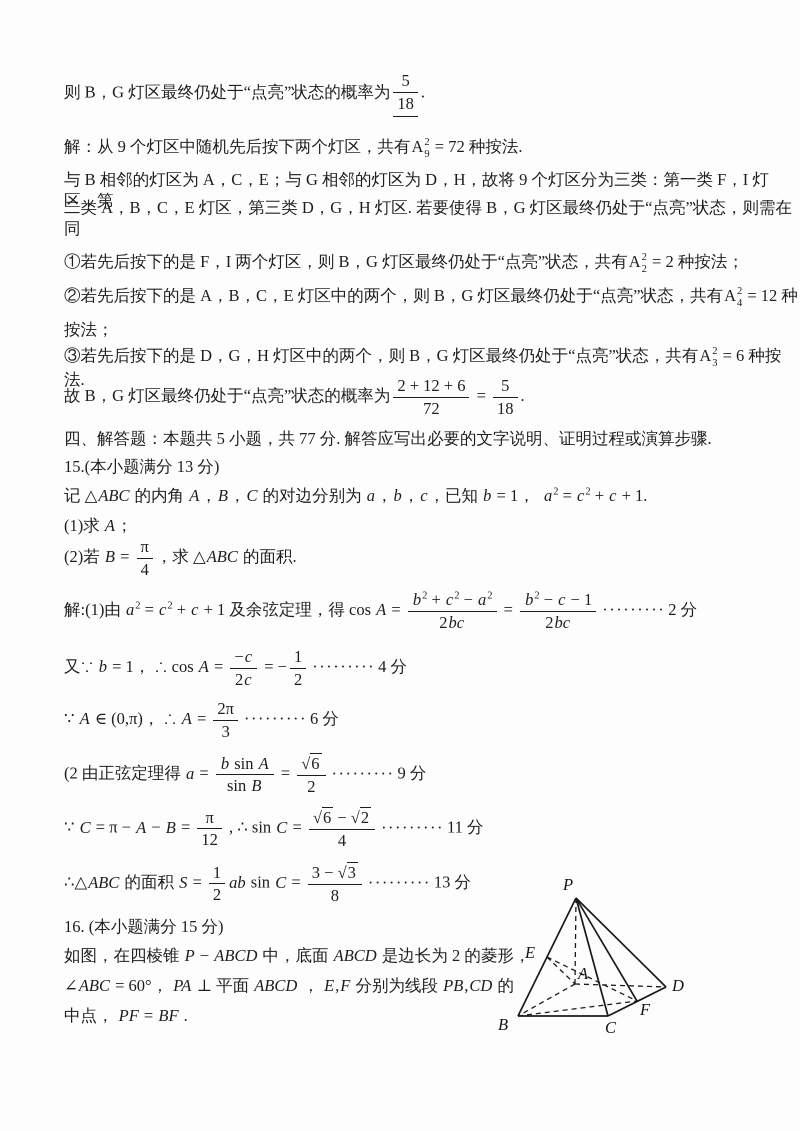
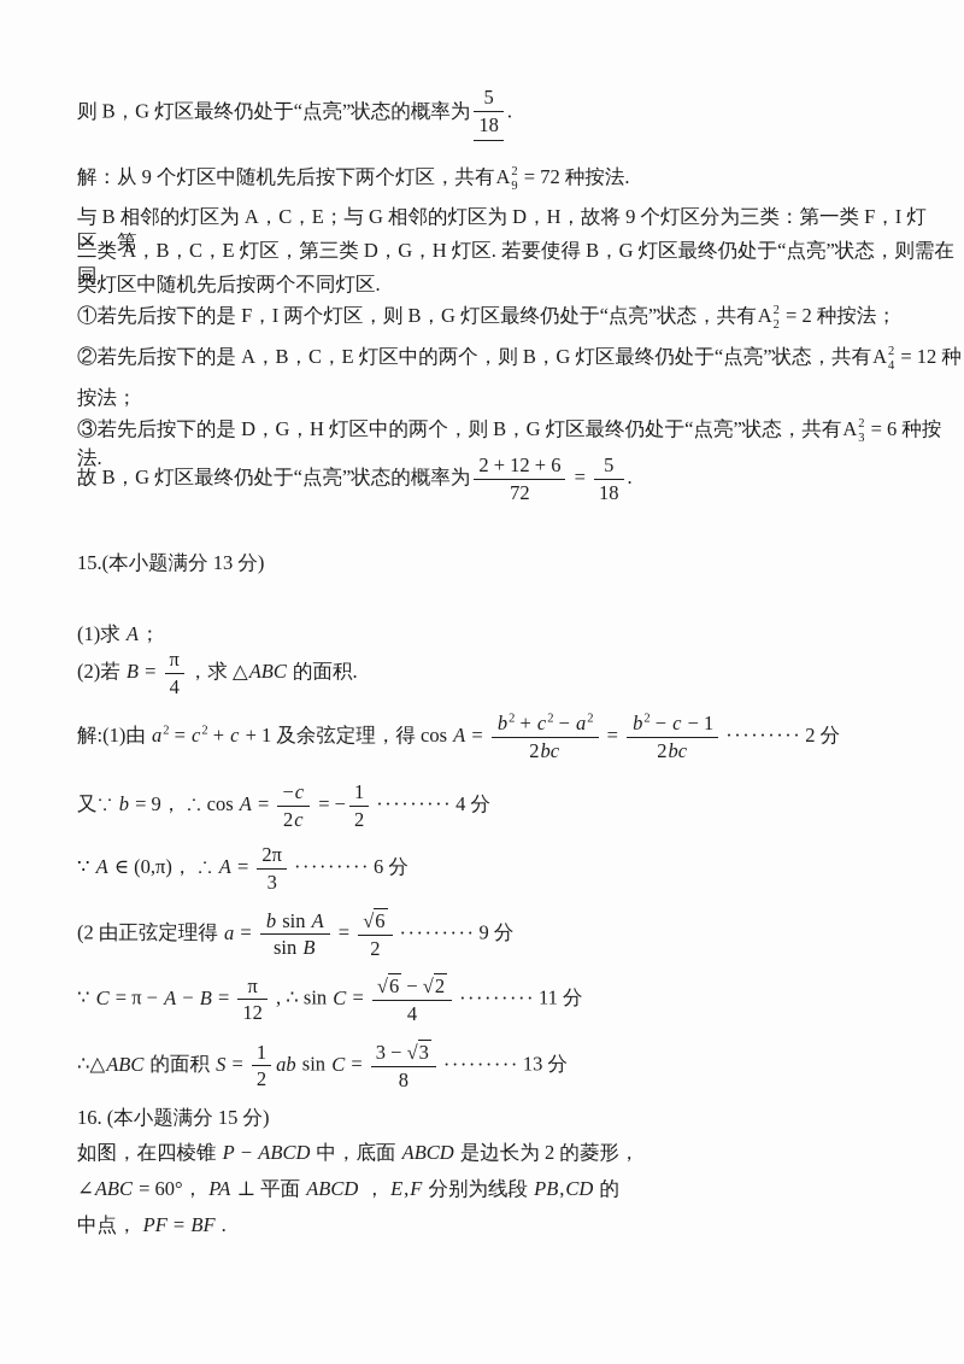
  则 B，G 灯区最终仍处于“点亮”状态的概率为
  5
  18
  .
  解：从 9 个灯区中随机先后按下两个灯区，共有A
  2
  9
  = 72 种按法.
  与 B 相邻的灯区为 A，C，E；与 G 相邻的灯区为 D，H，故将 9 个灯区分为三类：第一类 F，I 灯区，第
  二类 A，B，C，E 灯区，第三类 D，G，H 灯区. 若要使得 B，G 灯区最终仍处于“点亮”状态，则需在同
+ 类灯区中随机先后按两个不同灯区.
  ①若先后按下的是 F，I 两个灯区，则 B，G 灯区最终仍处于“点亮”状态，共有A
  2
  2
  = 2 种按法；
  ②若先后按下的是 A，B，C，E 灯区中的两个，则 B，G 灯区最终仍处于“点亮”状态，共有A
  2
  4
  = 12 种
  按法；
  ③若先后按下的是 D，G，H 灯区中的两个，则 B，G 灯区最终仍处于“点亮”状态，共有A
  2
  3
  = 6 种按法.
  故 B，G 灯区最终仍处于“点亮”状态的概率为
  2 + 12 + 6
  72
  =
  5
  18
  .
- 四、解答题：本题共 5 小题，共 77 分. 解答应写出必要的文字说明、证明过程或演算步骤.
  15.(本小题满分 13 分)
- 记 △ABC 的内角 A，B，C 的对边分别为 a，b，c，已知 b = 1， a2 = c2 + c + 1.
  (1)求 A；
  (2)若 B =
  π
  4
  ，求 △ABC 的面积.
  解:(1)由 a2 = c2 + c + 1 及余弦定理，得 cos A =
  b2 + c2 − a2
  2bc
  =
  b2 − c − 1
  2bc
  ········· 2 分
- 又∵ b = 1， ∴ cos A =
+ 又∵ b = 9， ∴ cos A =
  −c
  2c
  = −
  1
  2
  ········· 4 分
  ∵ A ∈ (0,π)， ∴ A =
  2π
  3
  ········· 6 分
  (2 由正弦定理得 a =
  b sin A
  sin B
  =
  √6
  2
  ········· 9 分
  ∵ C = π − A − B =
  π
  12
  , ∴ sin C =
  √6 − √2
  4
  ········· 11 分
  ∴△ABC 的面积 S =
  1
  2
  ab sin C =
  3 − √3
  8
  ········· 13 分
  16. (本小题满分 15 分)
  如图，在四棱锥 P − ABCD 中，底面 ABCD 是边长为 2 的菱形，
  ∠ABC = 60°， PA ⊥ 平面 ABCD ， E,F 分别为线段 PB,CD 的
  中点， PF = BF .
- P
- E
- A
- D
- F
- B
- C
